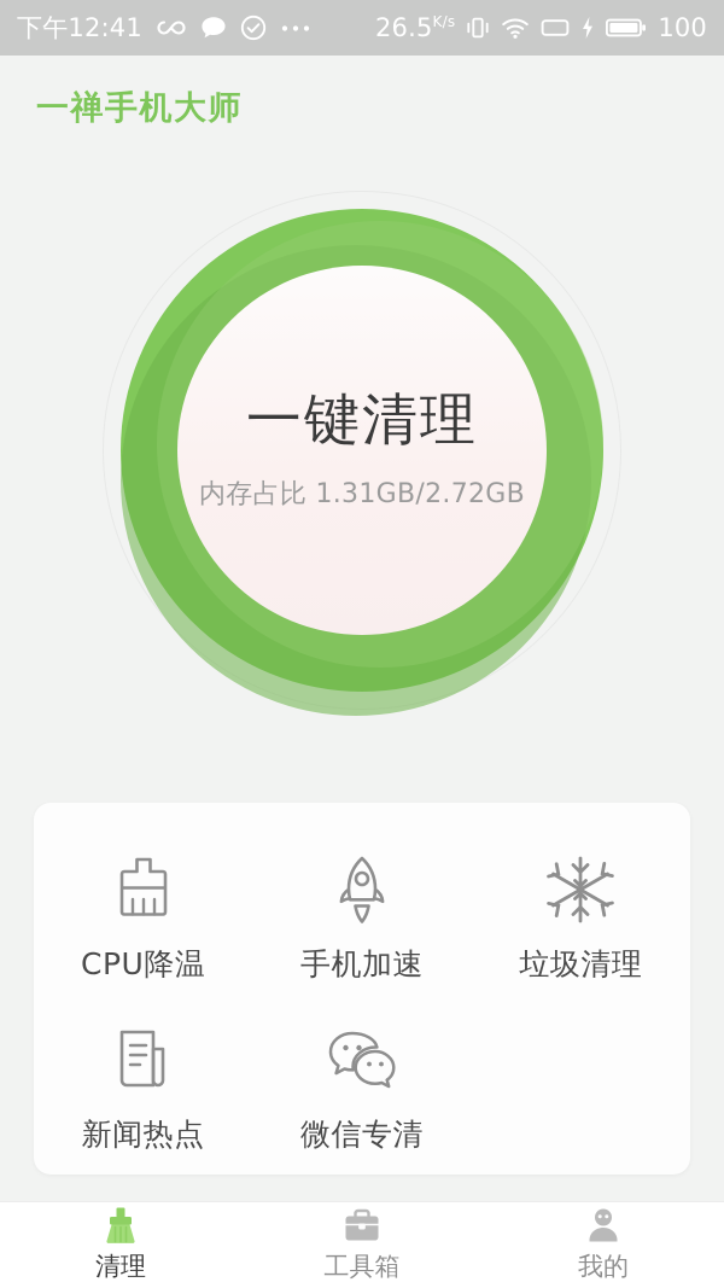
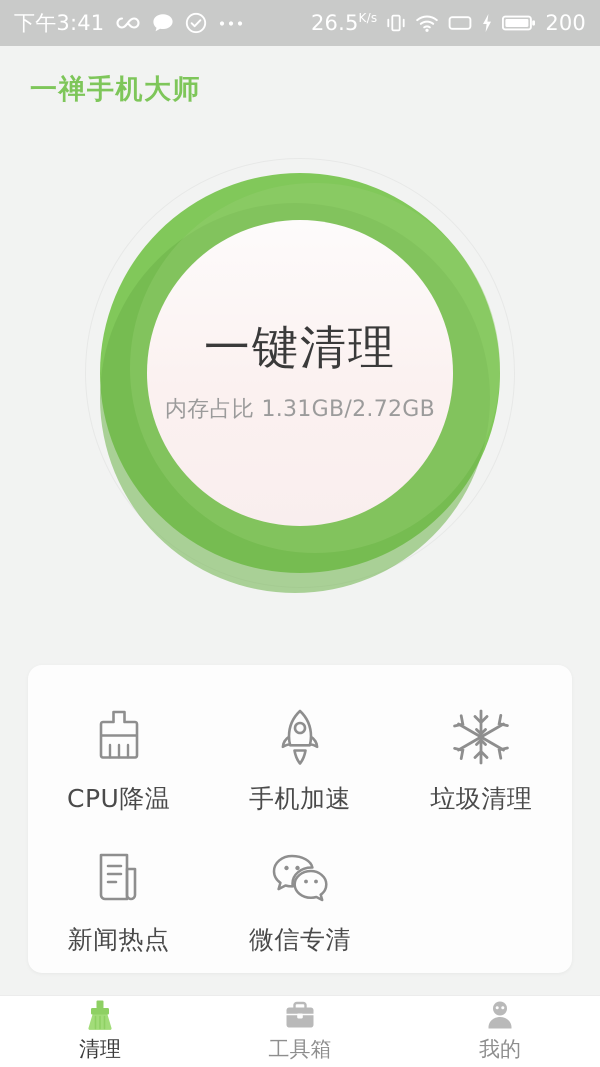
- 下午12:41
+ 下午3:41
  26.5K/s
- 100
+ 200
  一禅手机大师
  一键清理
  内存占比 1.31GB/2.72GB
  CPU降温
  手机加速
  垃圾清理
  新闻热点
  微信专清
  清理
  工具箱
  我的
